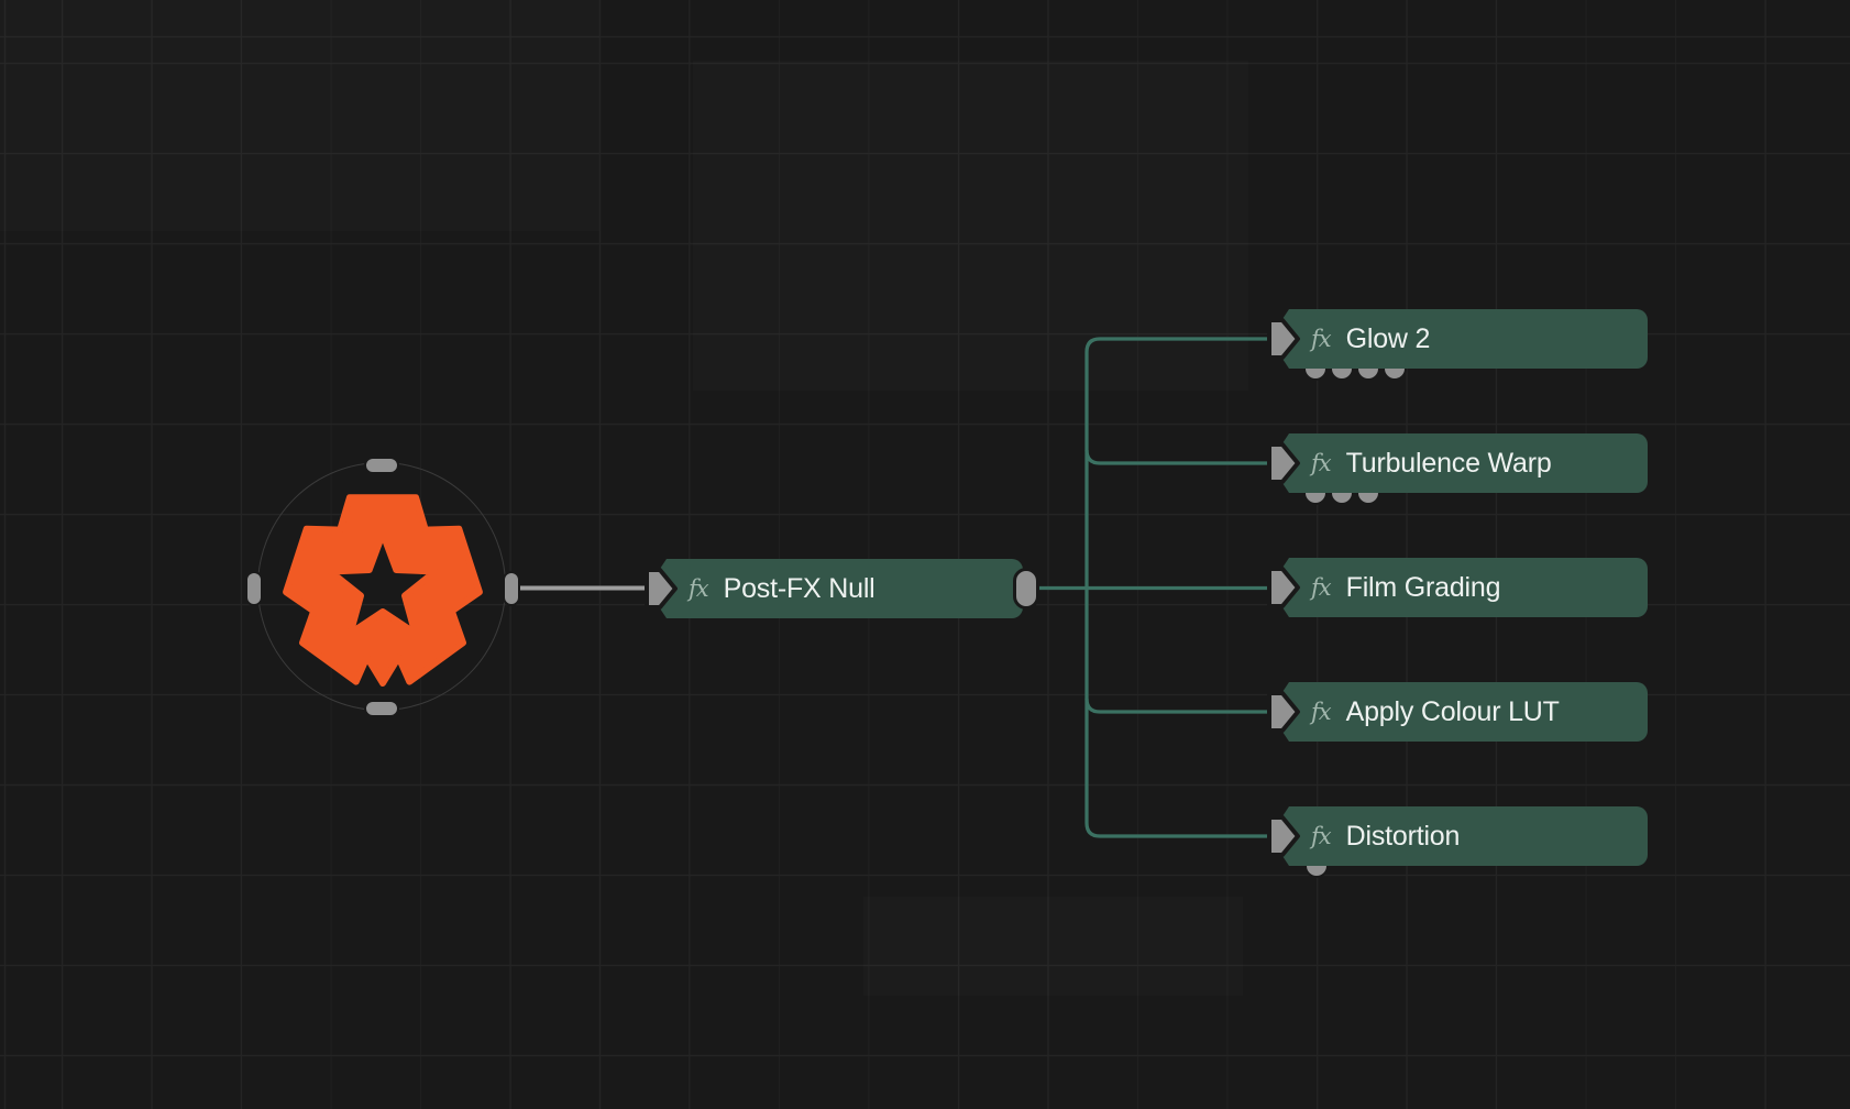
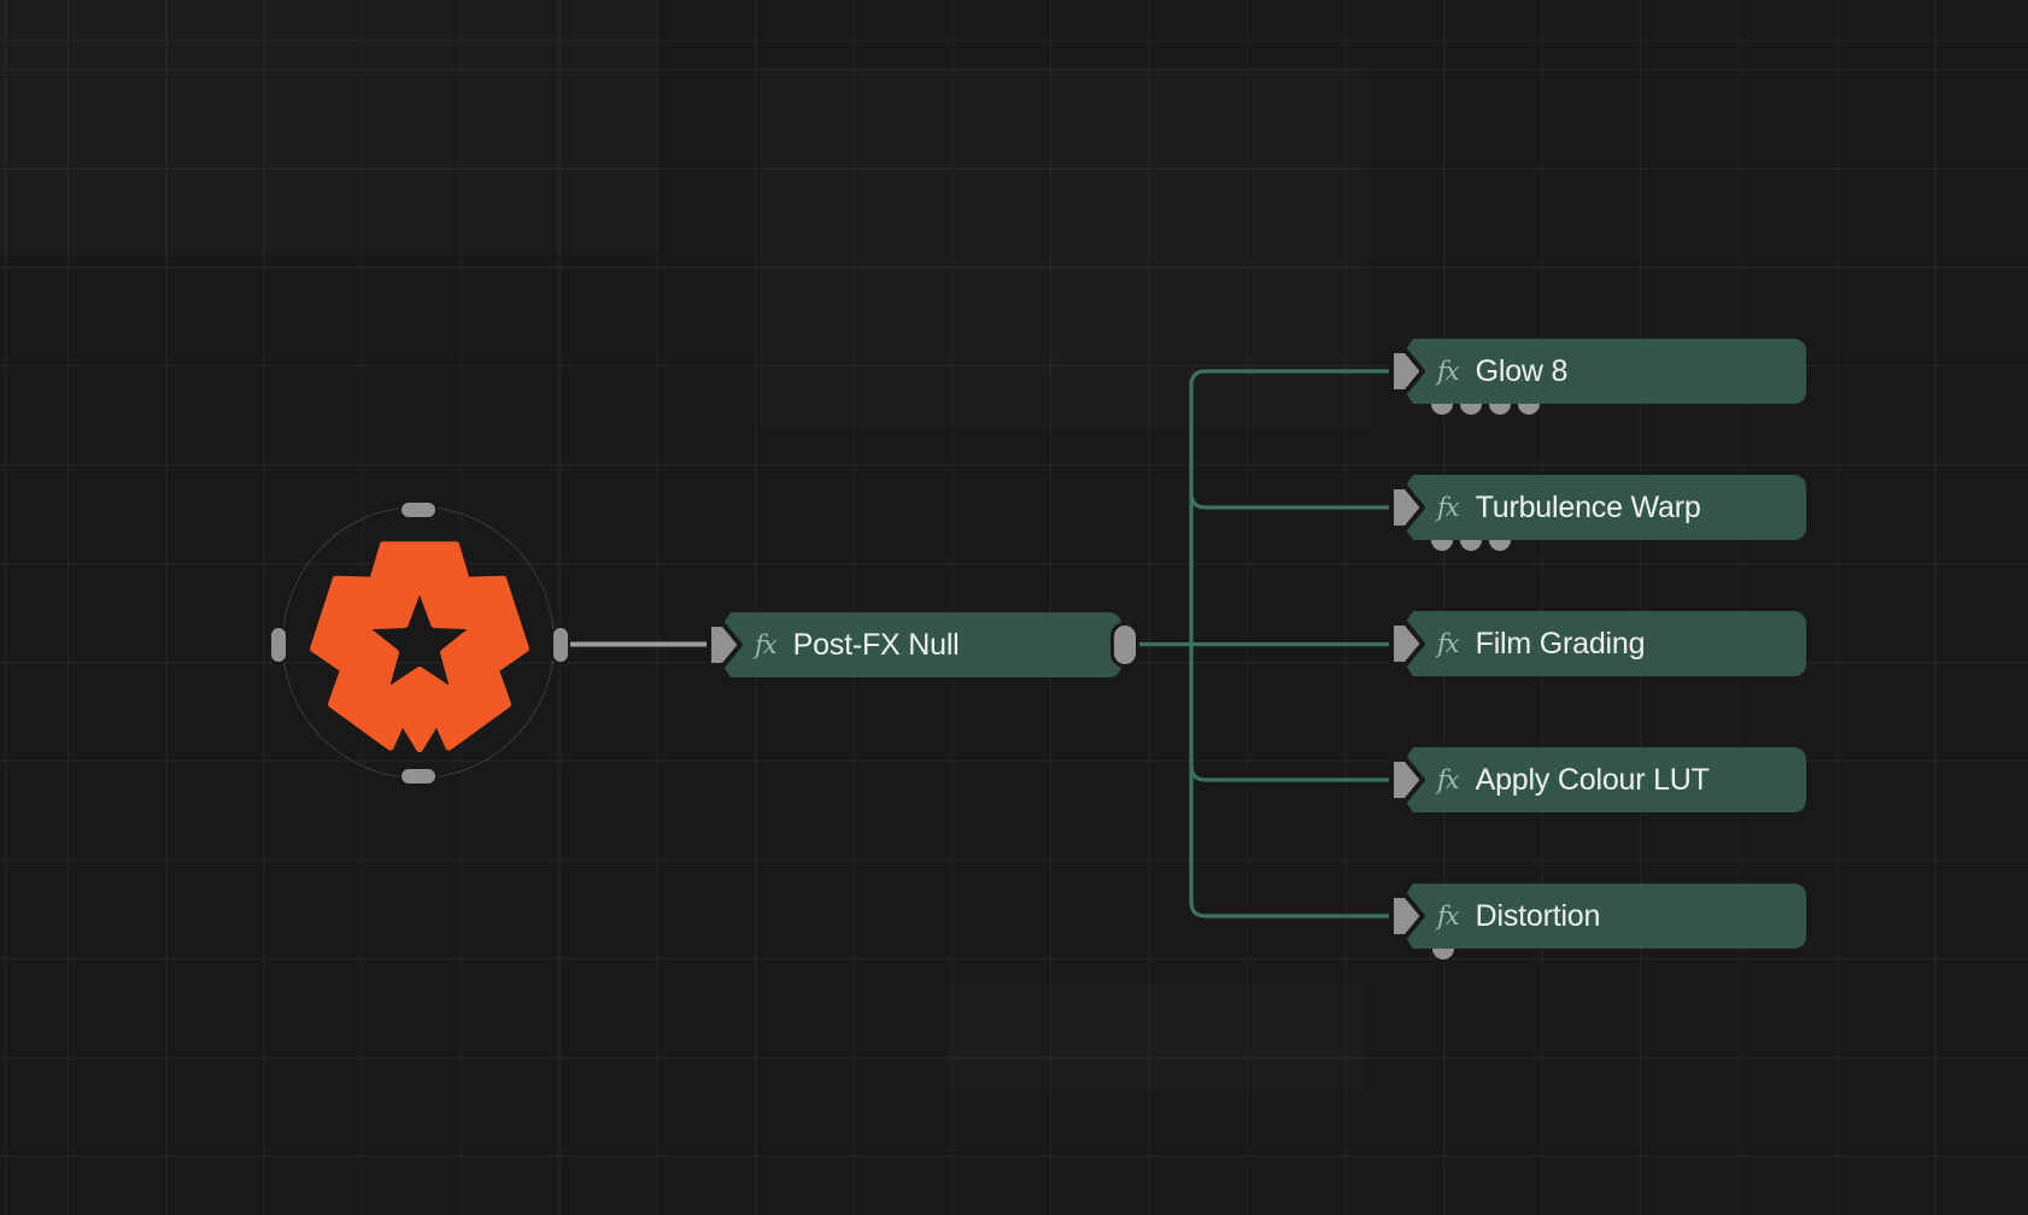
  fx
  Post-FX Null
  fx
- Glow 2
+ Glow 8
  fx
  Turbulence Warp
  fx
  Film Grading
  fx
  Apply Colour LUT
  fx
  Distortion
